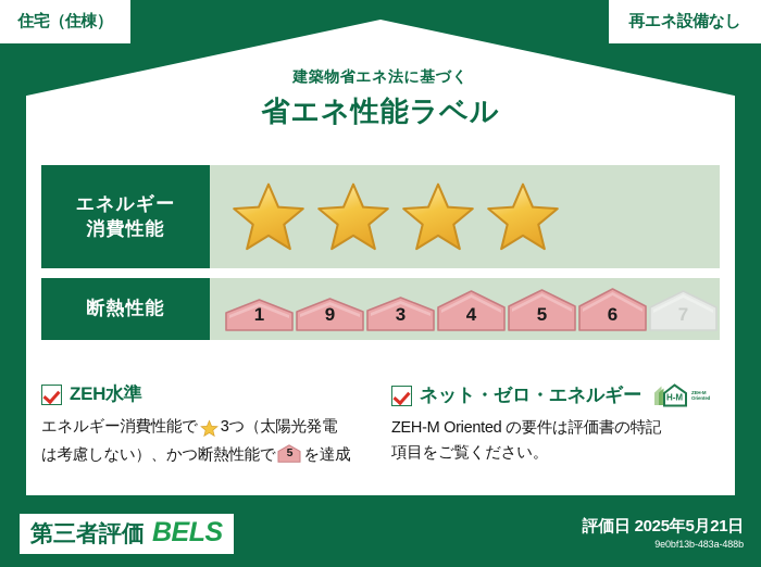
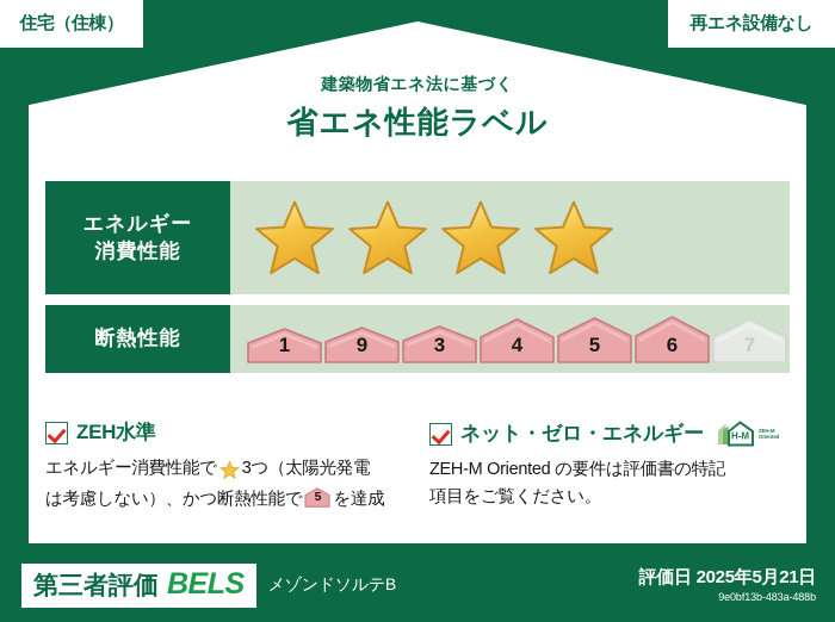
  住宅（住棟）
  再エネ設備なし
  建築物省エネ法に基づく
  省エネ性能ラベル
  エネルギー
  消費性能
  断熱性能
  1
  9
  3
  4
  5
  6
  7
  ZEH水準
  エネルギー消費性能で 3つ（太陽光発電
  は考慮しない）、かつ断熱性能で
  5
  を達成
  ネット・ゼロ・エネルギー
  H-M
  ZEH-M Oriented の要件は評価書の特記
  項目をご覧ください。
  第三者評価
  BELS
+ メゾンドソルテB
  評価日 2025年5月21日
  9e0bf13b-483a-488b
